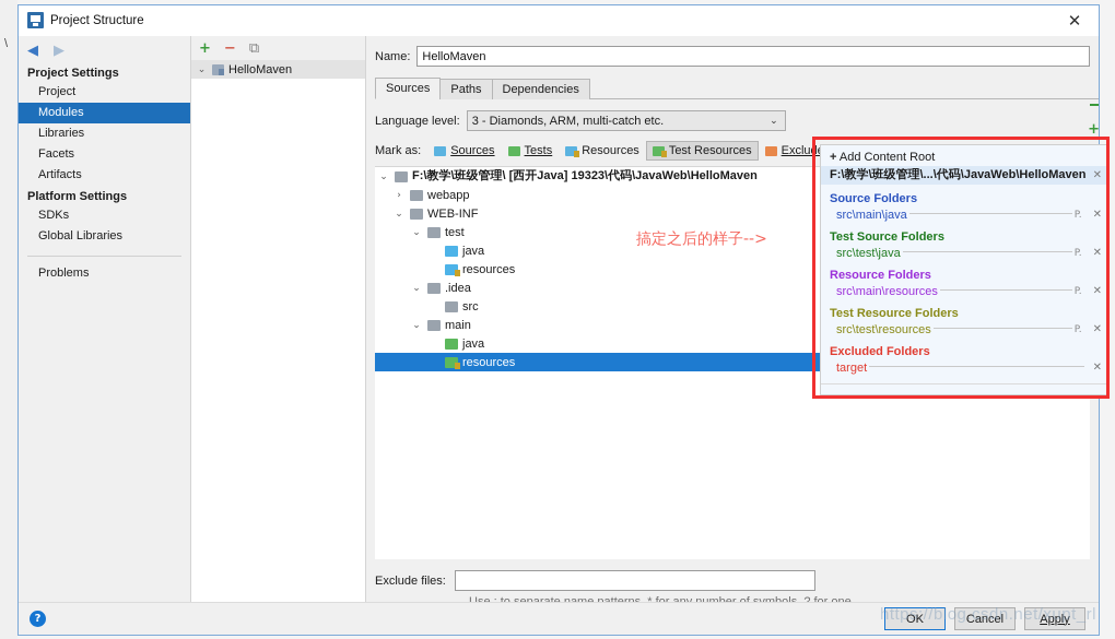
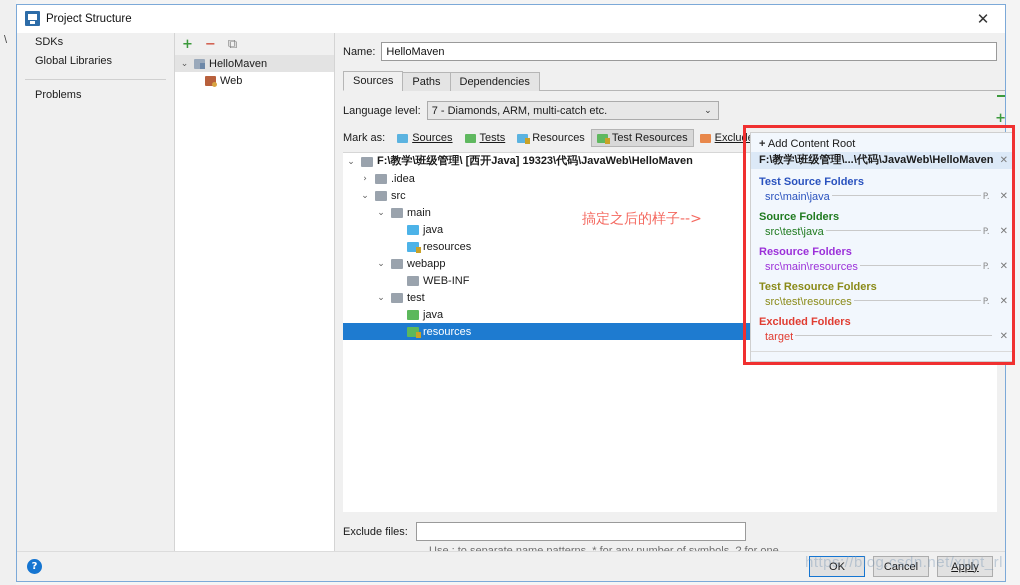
  \
  Project Structure
  ✕
- ◀
- ▶
- Project Settings
- Project
- Modules
- Libraries
- Facets
- Artifacts
- Platform Settings
  SDKs
  Global Libraries
  Problems
  +
  −
  ⧉
  ⌄
  HelloMaven
+ Web
  Name:
  HelloMaven
  Sources
  Paths
  Dependencies
  Language level:
- 3 - Diamonds, ARM, multi-catch etc.
+ 7 - Diamonds, ARM, multi-catch etc.
  ⌄
  Mark as:
  Sources
  Tests
  Resources
  Test Resources
  Exclud
  ⌄
  F:\教学\班级管理\ [西开Java] 19323\代码\JavaWeb\HelloMaven
  ›
- webapp
+ .idea
  ⌄
- WEB-INF
+ src
  ⌄
- test
+ main
  java
  resources
  ⌄
- .idea
+ webapp
- src
+ WEB-INF
  ⌄
- main
+ test
  java
  resources
  搞定之后的样子-->
  Exclude files:
  +
  + Add Content Root
  F:\教学\班级管理\...\代码\JavaWeb\HelloMaven
  ✕
- Source Folders
+ Test Source Folders
  src\main\java
  P.
  ✕
- Test Source Folders
+ Source Folders
  src\test\java
  P.
  ✕
  Resource Folders
  src\main\resources
  P.
  ✕
  Test Resource Folders
  src\test\resources
  P.
  ✕
  Excluded Folders
  target
  ✕
  ?
  OK
  Cancel
  Apply
  https://blog.csdn.net/xupt_rl
